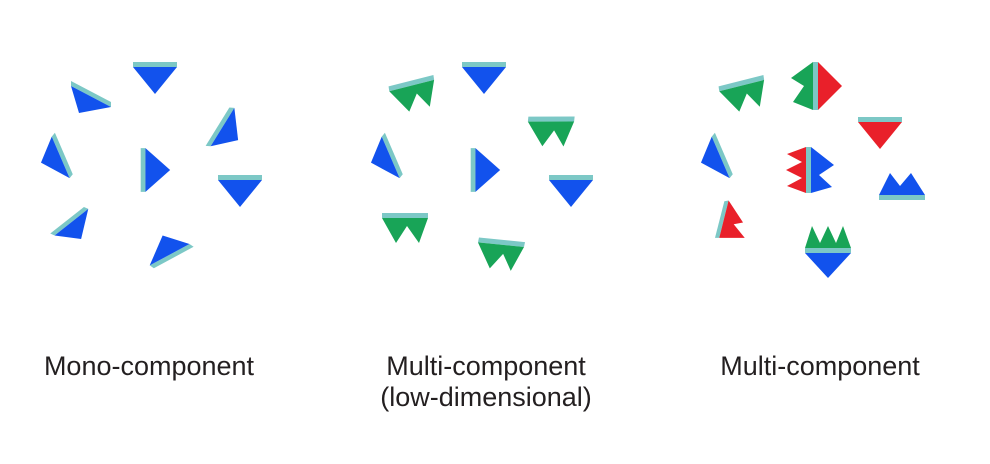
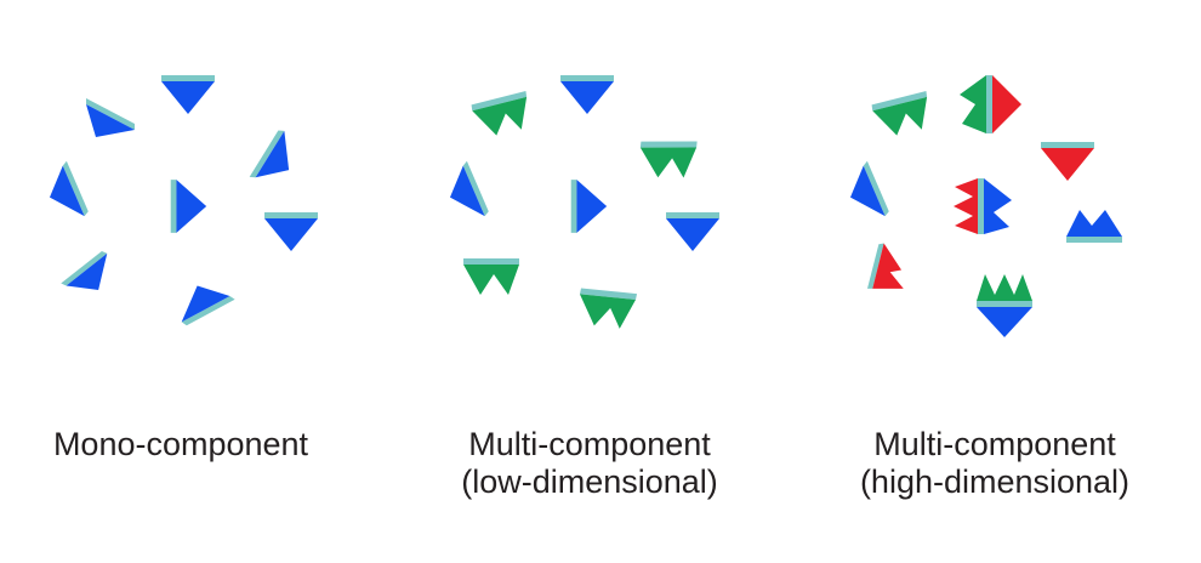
  Mono-component
  Multi-component
  (low-dimensional)
  Multi-component
+ (high-dimensional)
